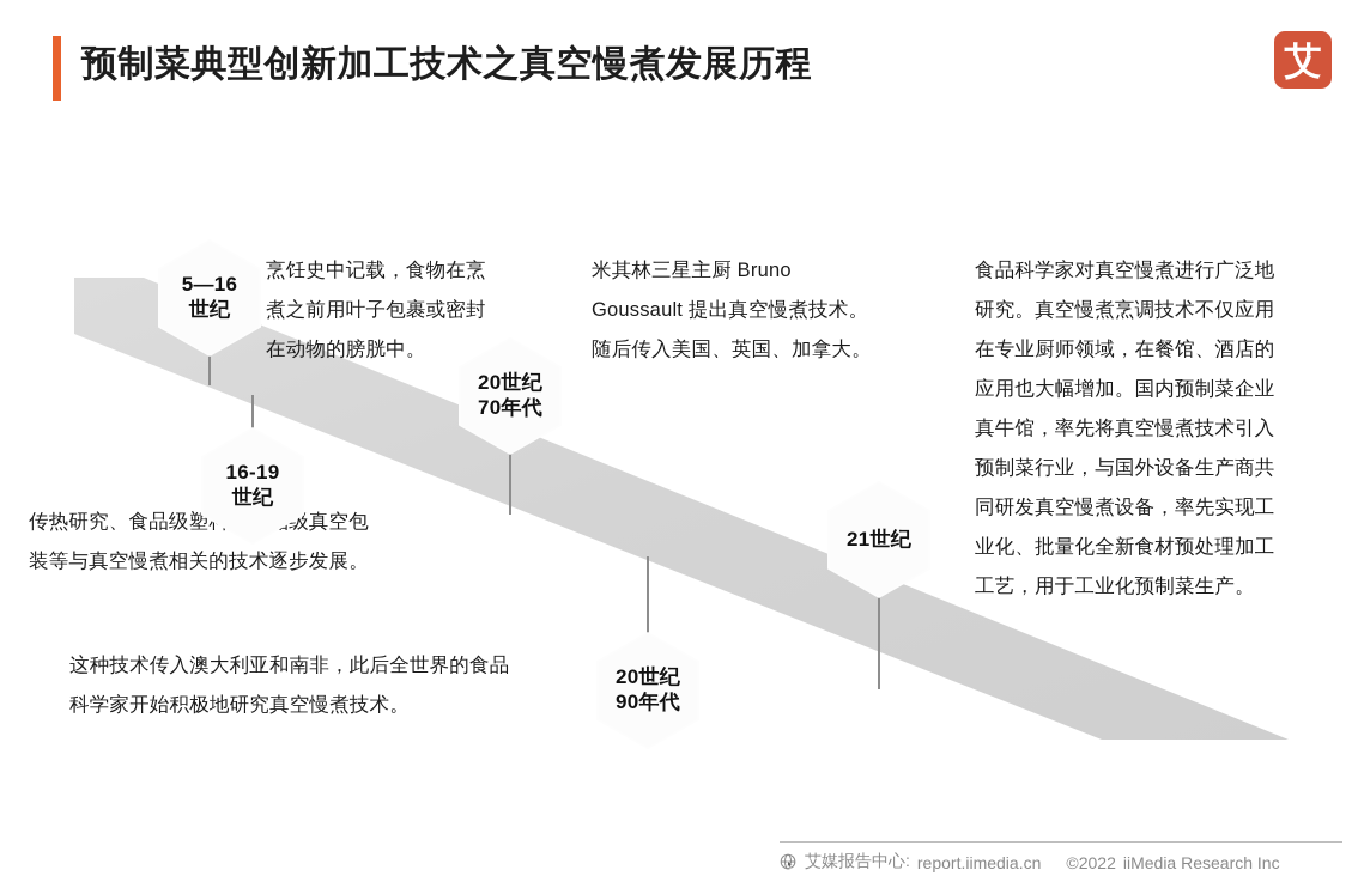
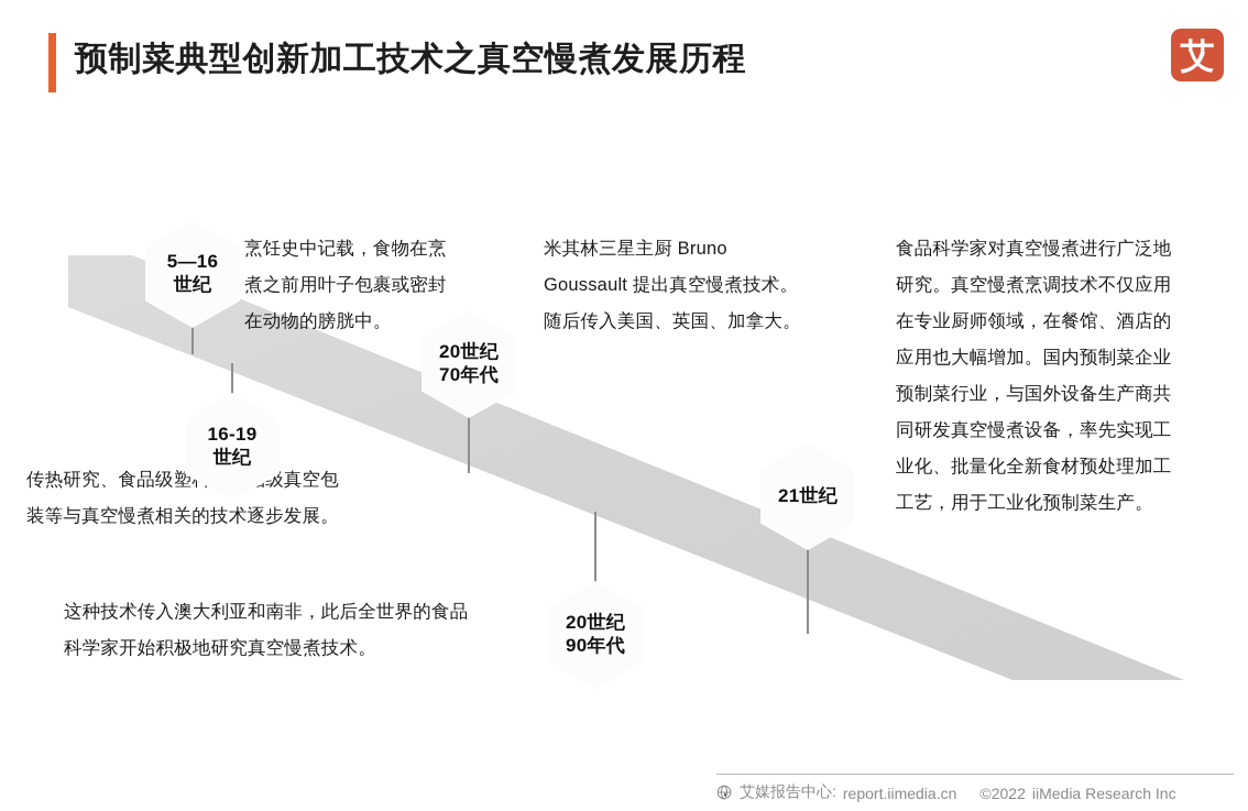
  预制菜典型创新加工技术之真空慢煮发展历程
  艾
  5—16
  世纪
  16-19
  世纪
  20世纪
  70年代
  20世纪
  90年代
  21世纪
  烹饪史中记载，食物在烹
  煮之前用叶子包裹或密封
  在动物的膀胱中。
  传热研究、食品级塑级真空包
  装等与真空慢煮相关的技术逐步发展。
  米其林三星主厨 Bruno
  Goussault 提出真空慢煮技术。
  随后传入美国、英国、加拿大。
  这种技术传入澳大利亚和南非，此后全世界的食品
  科学家开始积极地研究真空慢煮技术。
  食品科学家对真空慢煮进行广泛地
  研究。真空慢煮烹调技术不仅应用
  在专业厨师领域，在餐馆、酒店的
  应用也大幅增加。国内预制菜企业
- 真牛馆，率先将真空慢煮技术引入
  预制菜行业，与国外设备生产商共
  同研发真空慢煮设备，率先实现工
  业化、批量化全新食材预处理加工
  工艺，用于工业化预制菜生产。
  艾媒报告中心:
  report.iimedia.cn
  ©2022
  iiMedia Research Inc
